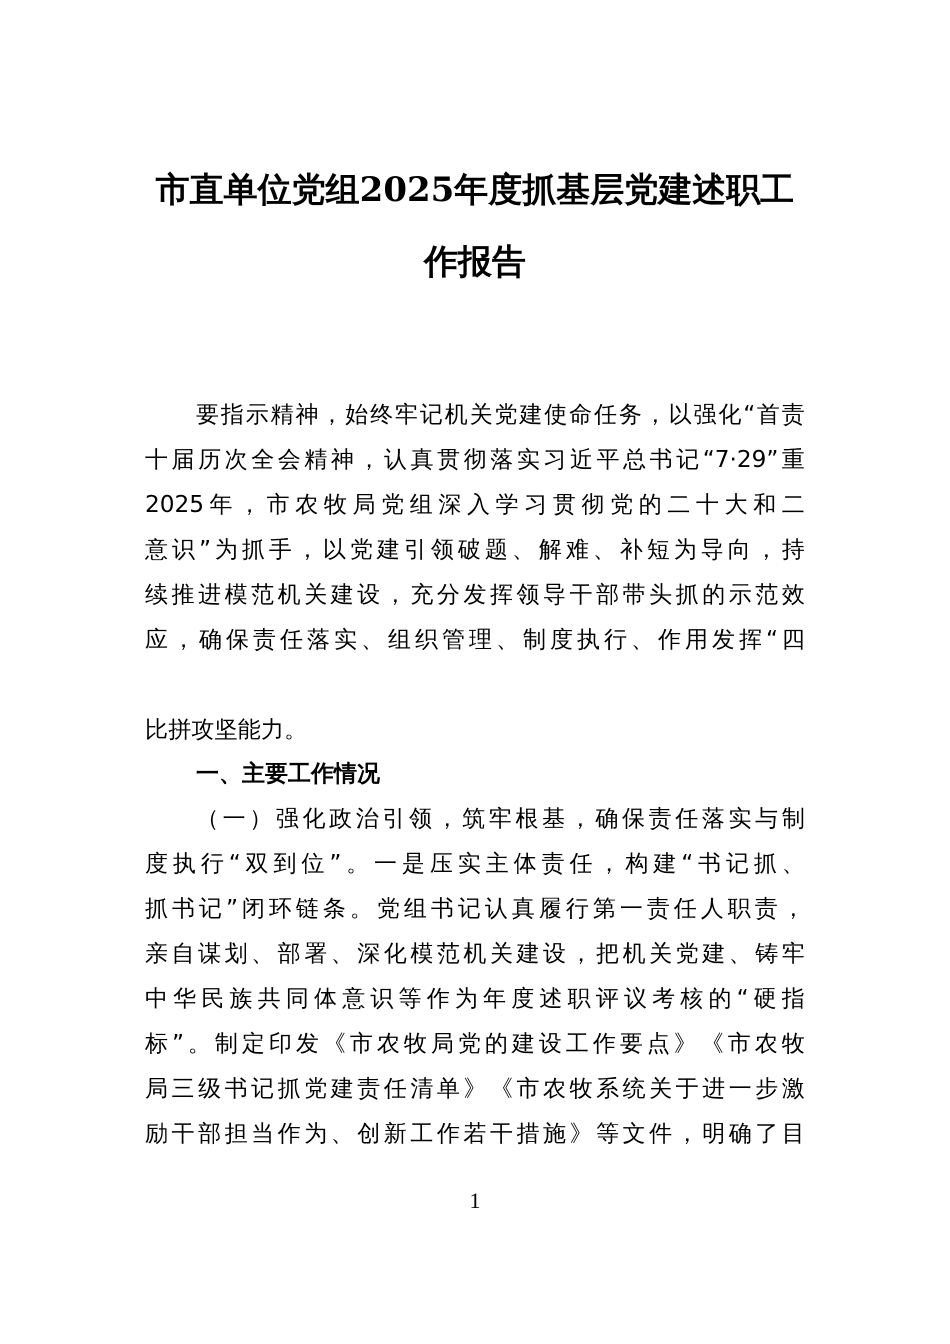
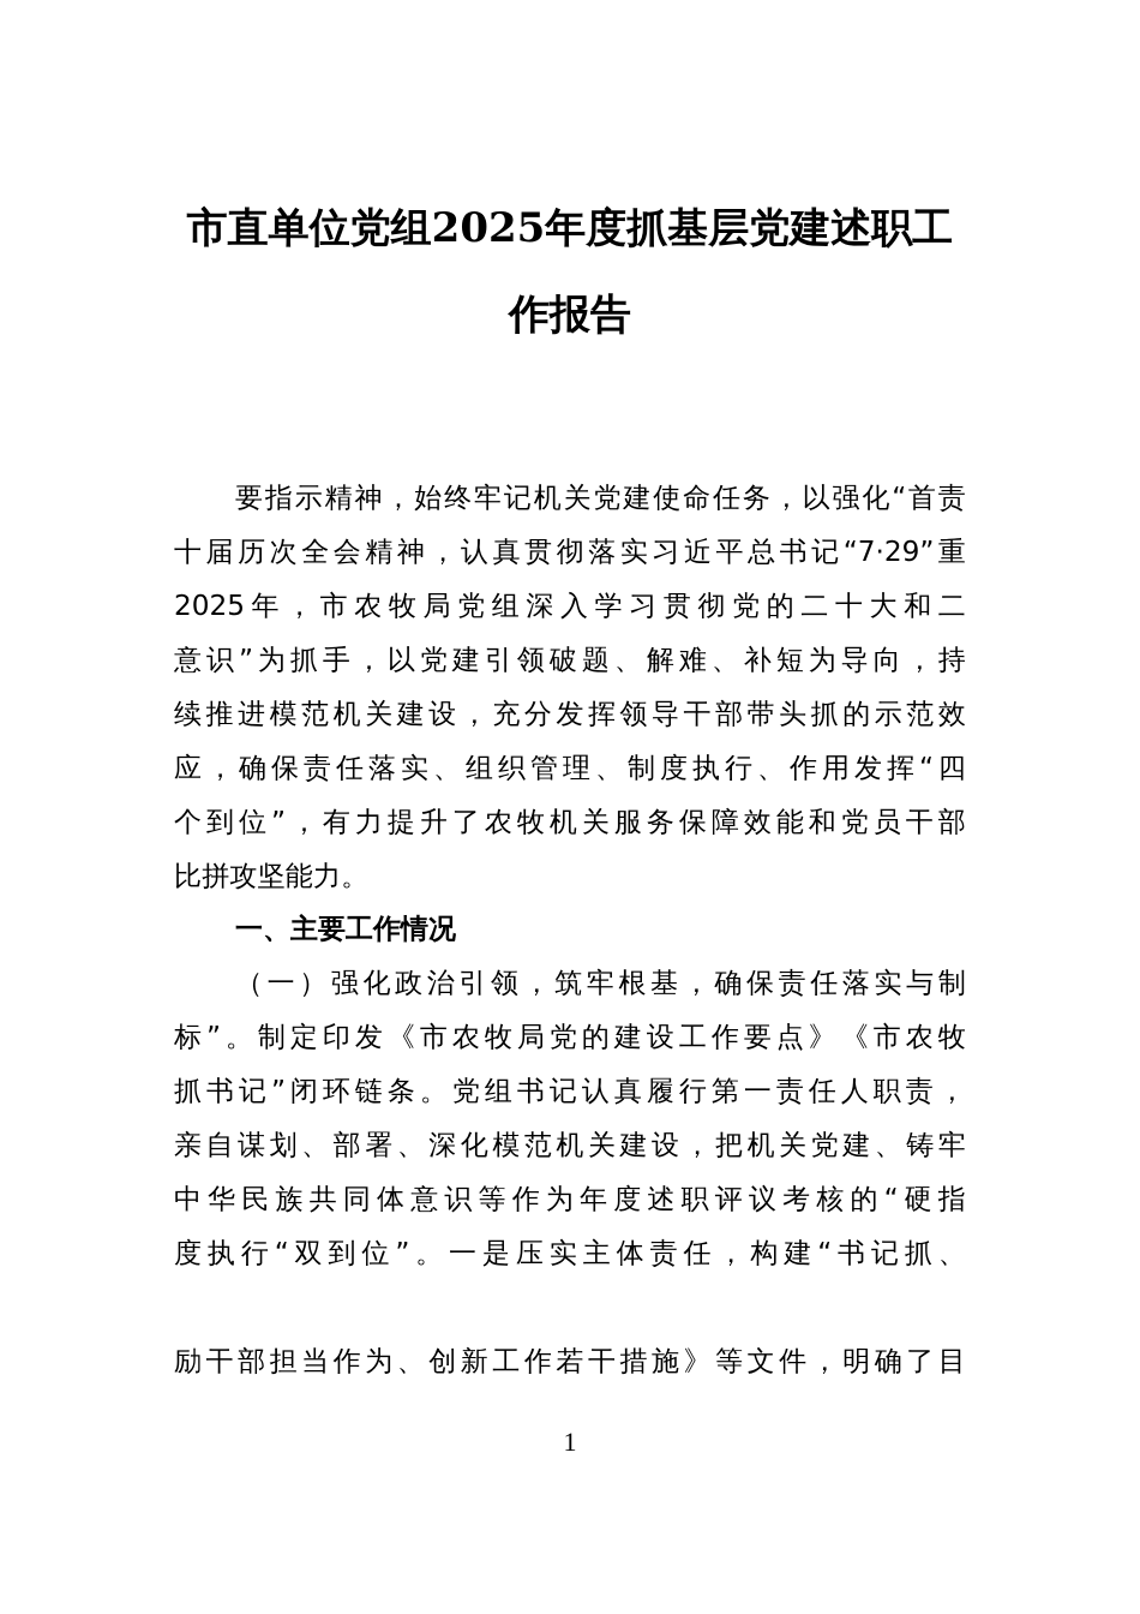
  市直单位党组2025年度抓基层党建述职工
  作报告
  要指示精神，始终牢记机关党建使命任务，以强化“首责
  十届历次全会精神，认真贯彻落实习近平总书记“7·29”重
  2025年，市农牧局党组深入学习贯彻党的二十大和二
  意识”为抓手，以党建引领破题、解难、补短为导向，持
  续推进模范机关建设，充分发挥领导干部带头抓的示范效
  应，确保责任落实、组织管理、制度执行、作用发挥“四
+ 个到位”，有力提升了农牧机关服务保障效能和党员干部
  比拼攻坚能力。
  一、主要工作情况
  （一）强化政治引领，筑牢根基，确保责任落实与制
- 度执行“双到位”。一是压实主体责任，构建“书记抓、
+ 标”。制定印发《市农牧局党的建设工作要点》《市农牧
  抓书记”闭环链条。党组书记认真履行第一责任人职责，
  亲自谋划、部署、深化模范机关建设，把机关党建、铸牢
  中华民族共同体意识等作为年度述职评议考核的“硬指
- 标”。制定印发《市农牧局党的建设工作要点》《市农牧
+ 度执行“双到位”。一是压实主体责任，构建“书记抓、
- 局三级书记抓党建责任清单》《市农牧系统关于进一步激
  励干部担当作为、创新工作若干措施》等文件，明确了目
  1
